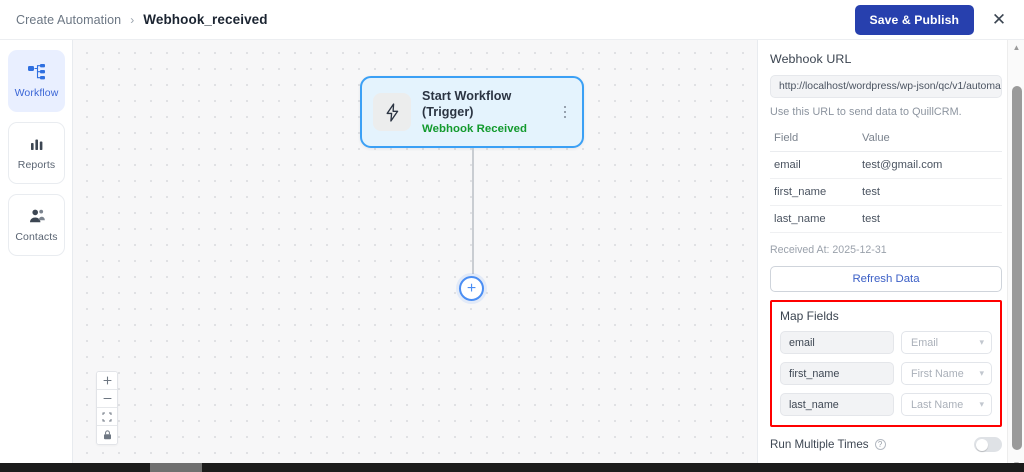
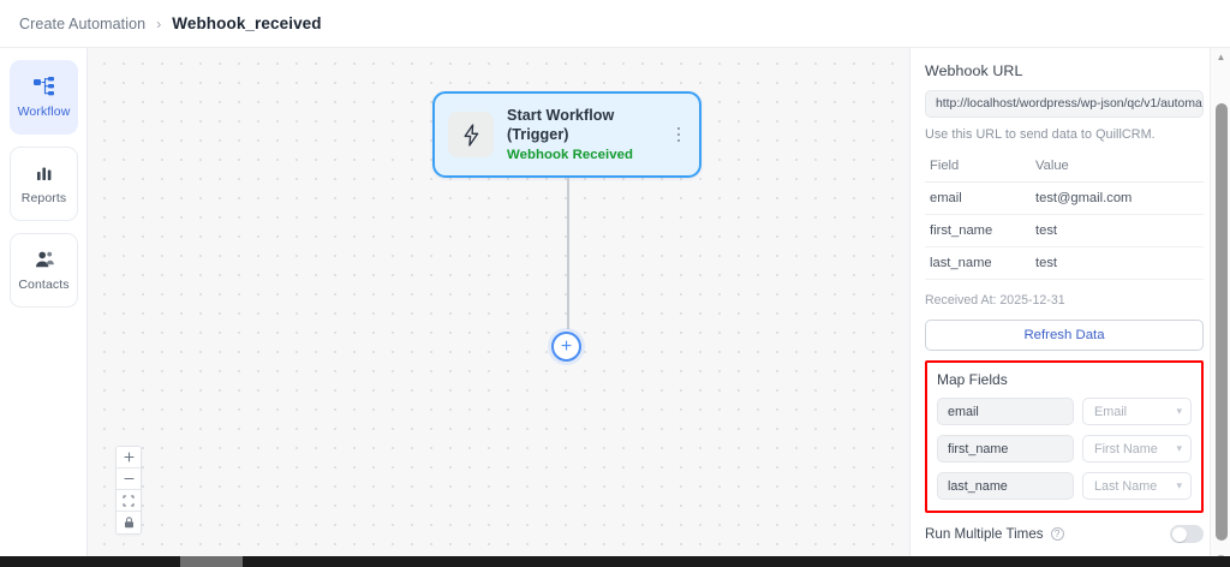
  Create Automation
  ›
  Webhook_received
- Save & Publish
- ✕
  Workflow
  Reports
  Contacts
  Start Workflow
  (Trigger)
  Webhook Received
  +
  Webhook URL
  http://localhost/wordpress/wp-json/qc/v1/automa
  Use this URL to send data to QuillCRM.
  Field	Value
  email	test@gmail.com
  first_name	test
  last_name	test
  Received At: 2025-12-31
  Refresh Data
  Map Fields
  email
  Email
  ▾
  first_name
  First Name
  ▾
  last_name
  Last Name
  ▾
  Run Multiple Times
  ?
  ▲
